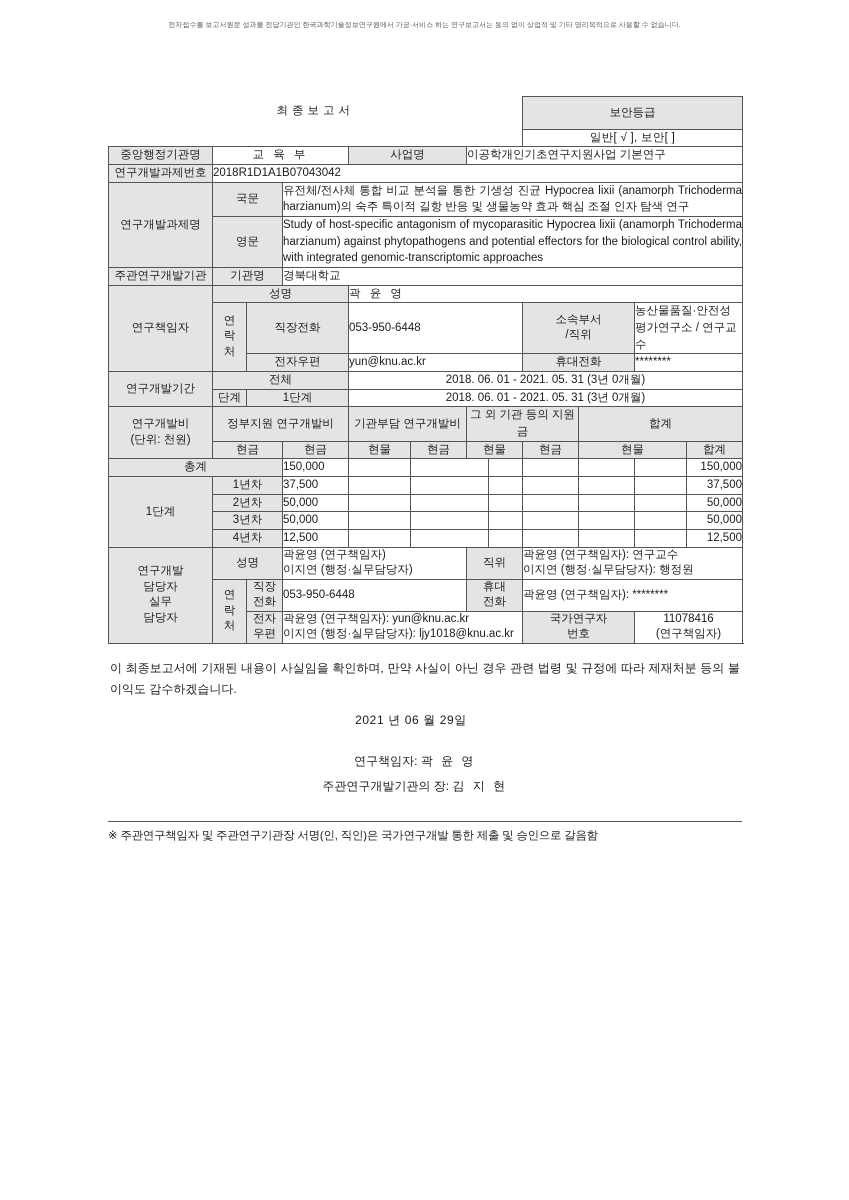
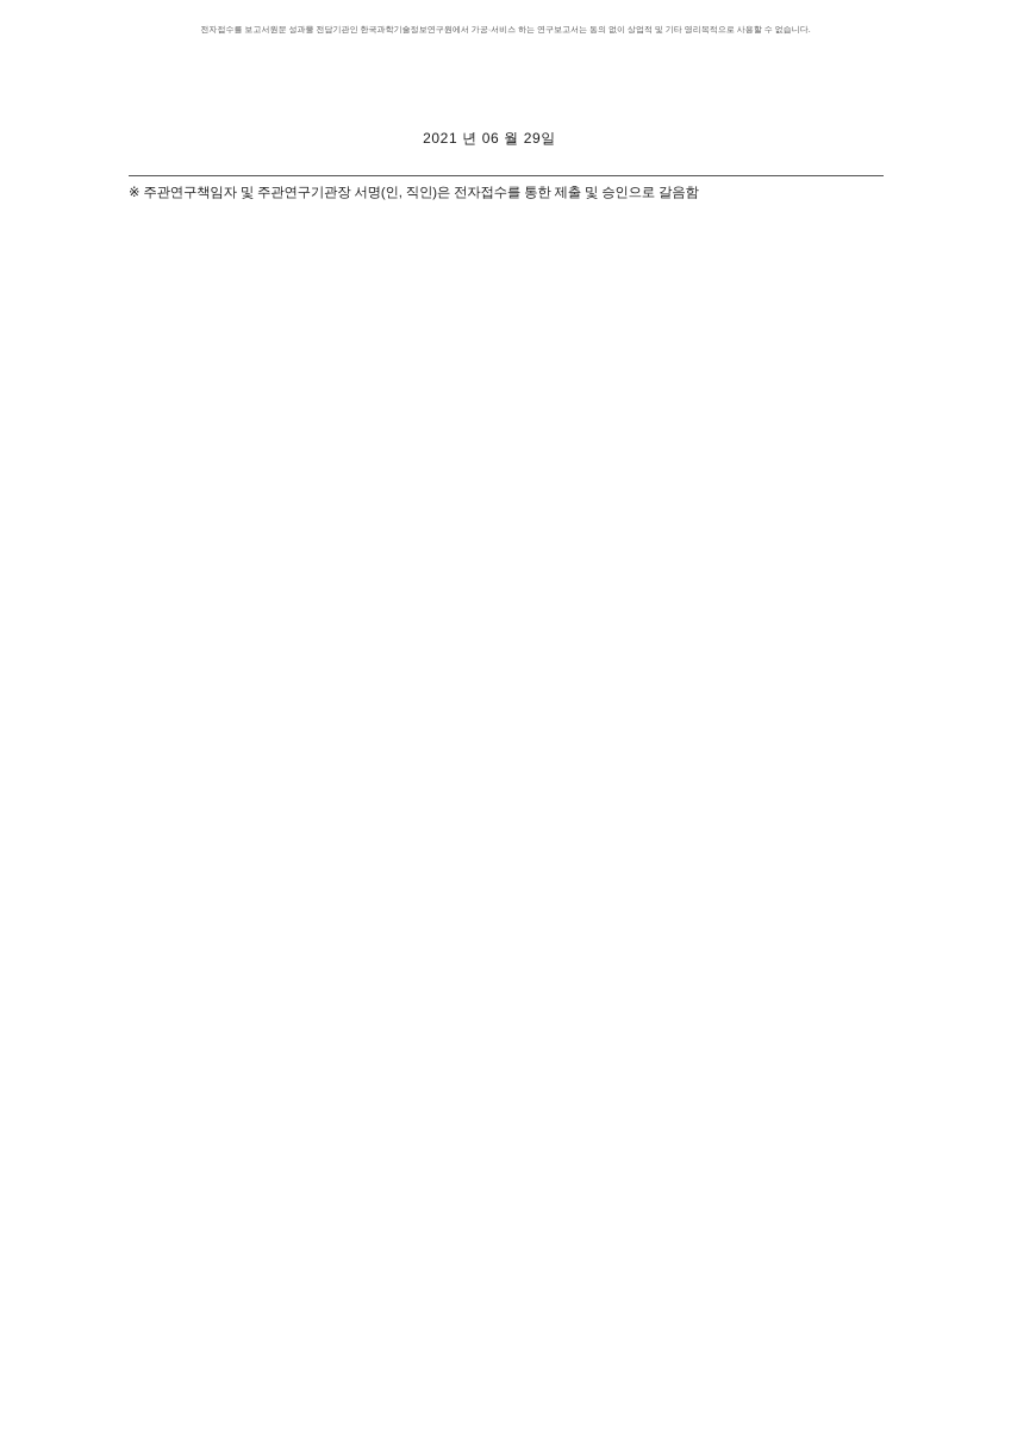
  전자접수를 보고서원문 성과물 전담기관인 한국과학기술정보연구원에서 가공·서비스 하는 연구보고서는 동의 없이 상업적 및 기타 영리목적으로 사용할 수 없습니다.
- 최종보고서	보안등급
- 	일반[ √ ], 보안[ ]
- 중앙행정기관명	교 육 부	사업명	이공학개인기초연구지원사업 기본연구
- 연구개발과제번호	2018R1D1A1B07043042
- 연구개발과제명	국문	유전체/전사체 통합 비교 분석을 통한 기생성 진균 Hypocrea lixii (anamorph Trichoderma harzianum)의 숙주 특이적 길항 반응 및 생물농약 효과 핵심 조절 인자 탐색 연구
- 영문	Study of host-specific antagonism of mycoparasitic Hypocrea lixii (anamorph Trichoderma harzianum) against phytopathogens and potential effectors for the biological control ability, with integrated genomic-transcriptomic approaches
- 주관연구개발기관	기관명	경북대학교
- 연구책임자	성명	곽 윤 영
- 연 락 처	직장전화	053-950-6448	소속부서 /직위	농산물품질·안전성평가연구소 / 연구교수
- 전자우편	yun@knu.ac.kr	휴대전화	********
- 연구개발기간	전체	2018. 06. 01 - 2021. 05. 31 (3년 0개월)
- 단계	1단계	2018. 06. 01 - 2021. 05. 31 (3년 0개월)
- 연구개발비 (단위: 천원)	정부지원 연구개발비	기관부담 연구개발비	그 외 기관 등의 지원금	합계
- 현금	현금	현물	현금	현물	현금	현물	합계
- 총계	150,000							150,000
- 1단계	1년차	37,500							37,500
- 2년차	50,000							50,000
- 3년차	50,000							50,000
- 4년차	12,500							12,500
- 연구개발 담당자 실무 담당자	성명	곽윤영 (연구책임자) 이지연 (행정·실무담당자)	직위	곽윤영 (연구책임자): 연구교수 이지연 (행정·실무담당자): 행정원
- 연 락 처	직장 전화	053-950-6448	휴대 전화	곽윤영 (연구책임자): ********
- 전자 우편	곽윤영 (연구책임자): yun@knu.ac.kr 이지연 (행정·실무담당자): ljy1018@knu.ac.kr	국가연구자 번호	11078416 (연구책임자)
- 이 최종보고서에 기재된 내용이 사실임을 확인하며, 만약 사실이 아닌 경우 관련 법령 및 규정에 따라 제재처분 등의 불이익도 감수하겠습니다.
  2021 년 06 월 29일
- 연구책임자: 곽 윤 영
- 주관연구개발기관의 장: 김 지 현
- ※ 주관연구책임자 및 주관연구기관장 서명(인, 직인)은 국가연구개발 통한 제출 및 승인으로 갈음함
+ ※ 주관연구책임자 및 주관연구기관장 서명(인, 직인)은 전자접수를 통한 제출 및 승인으로 갈음함
